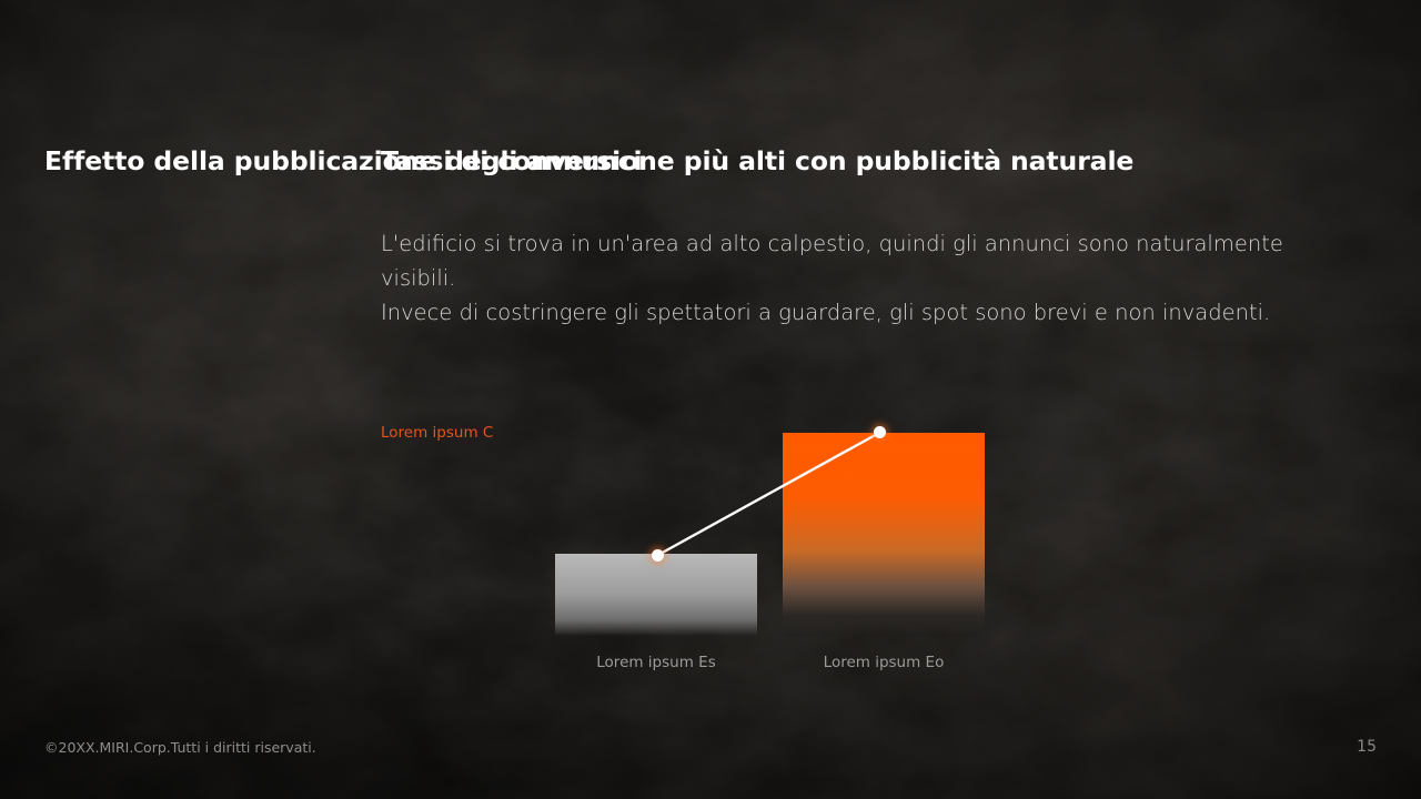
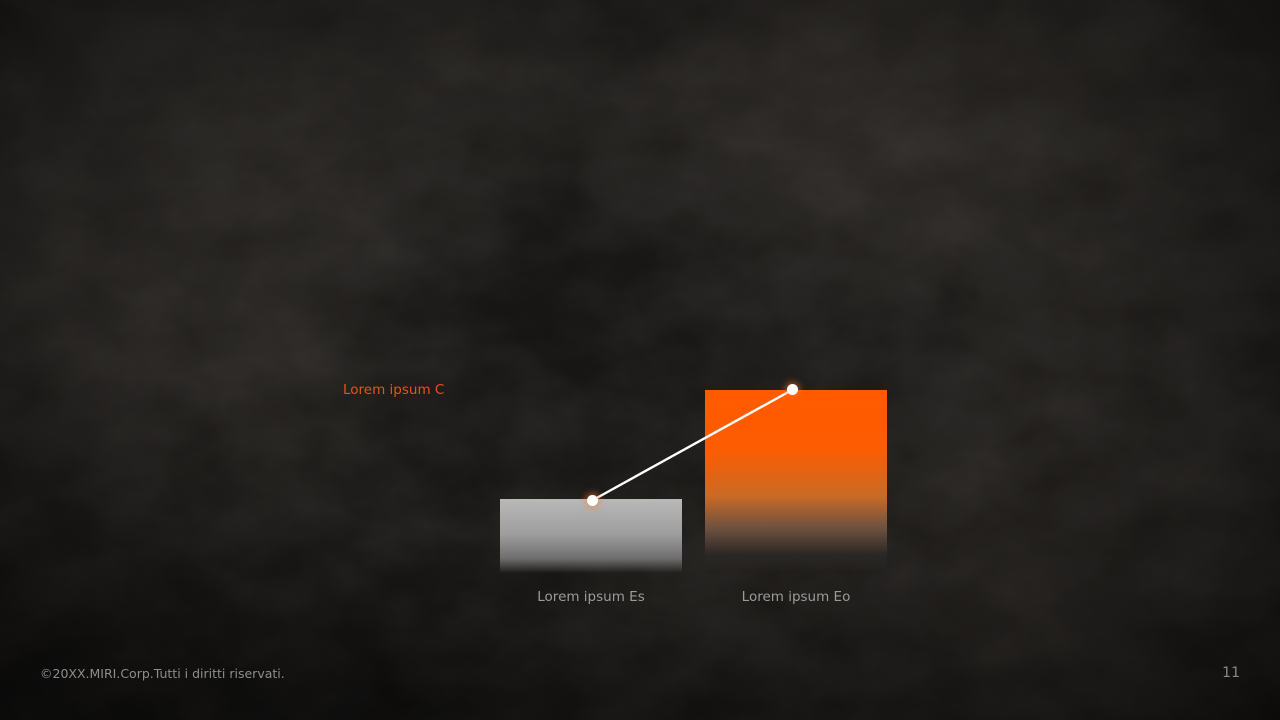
- Effetto della pubblicazione degli annunci
- Tassi di conversione più alti con pubblicità naturale
- L'edificio si trova in un'area ad alto calpestio, quindi gli annunci sono naturalmente visibili.
- Invece di costringere gli spettatori a guardare, gli spot sono brevi e non invadenti.
  Lorem ipsum C
  Lorem ipsum Es
  Lorem ipsum Eo
  ©20XX.MIRI.Corp.Tutti i diritti riservati.
- 15
+ 11
